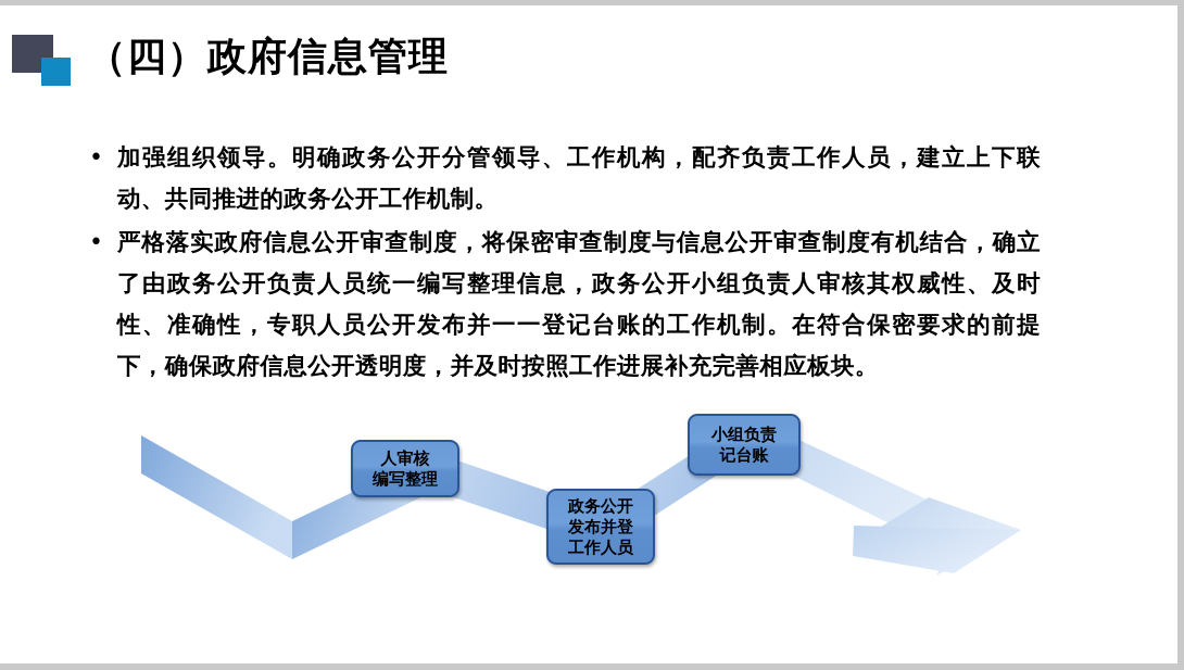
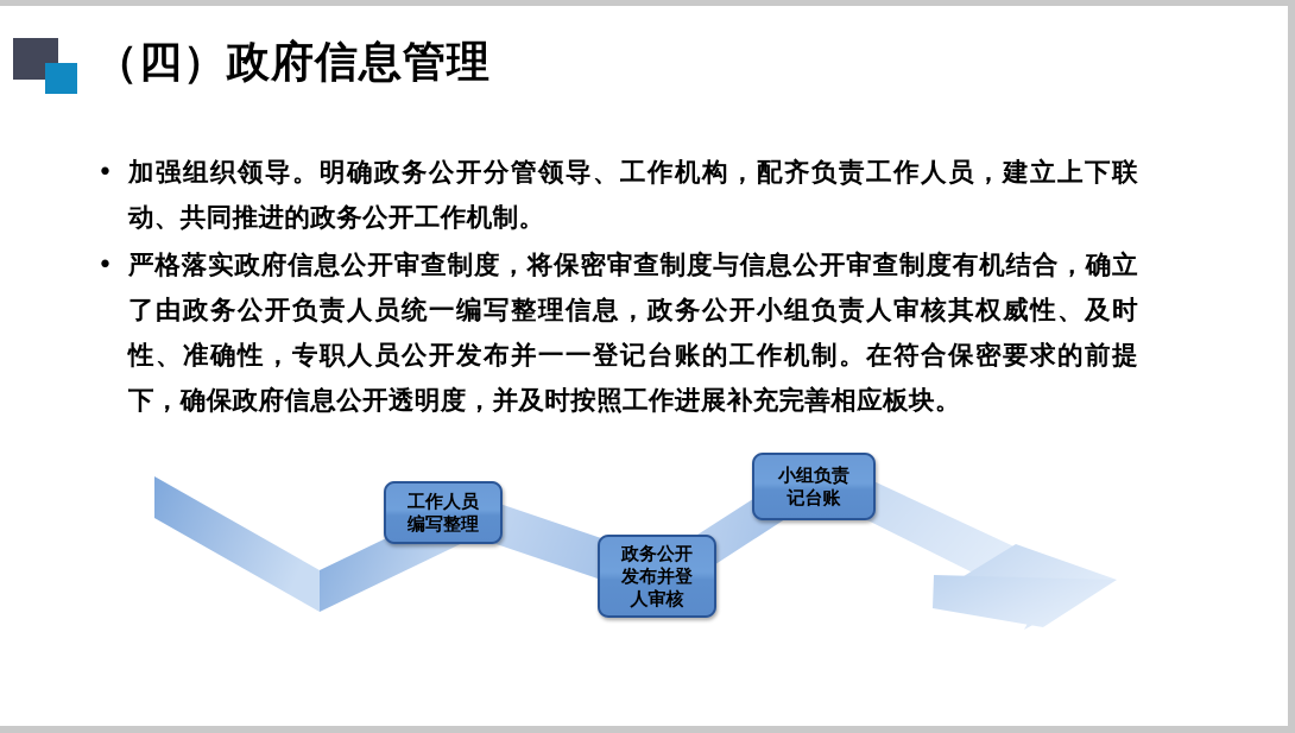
  （四）政府信息管理
  •
  加强组织领导。明确政务公开分管领导、工作机构，配齐负责工作人员，建立上下联动、共同推进的政务公开工作机制。
  •
  严格落实政府信息公开审查制度，将保密审查制度与信息公开审查制度有机结合，确立了由政务公开负责人员统一编写整理信息，政务公开小组负责人审核其权威性、及时性、准确性，专职人员公开发布并一一登记台账的工作机制。在符合保密要求的前提下，确保政府信息公开透明度，并及时按照工作进展补充完善相应板块。
- 人审核
+ 工作人员
  编写整理
  政务公开
  发布并登
- 工作人员
+ 人审核
  小组负责
  记台账
